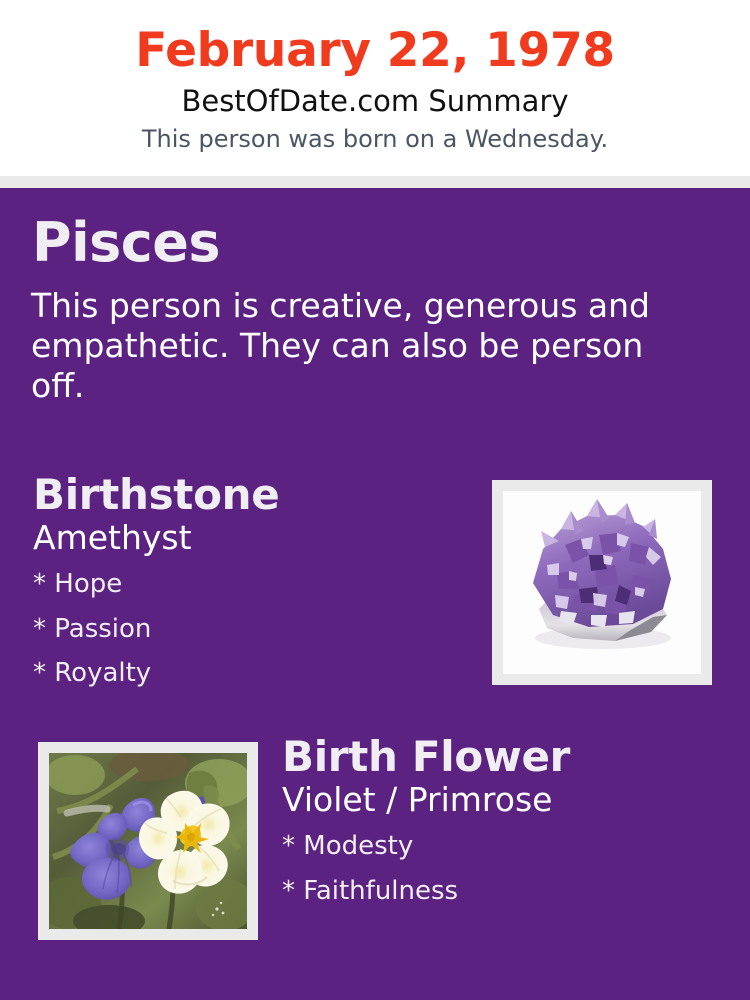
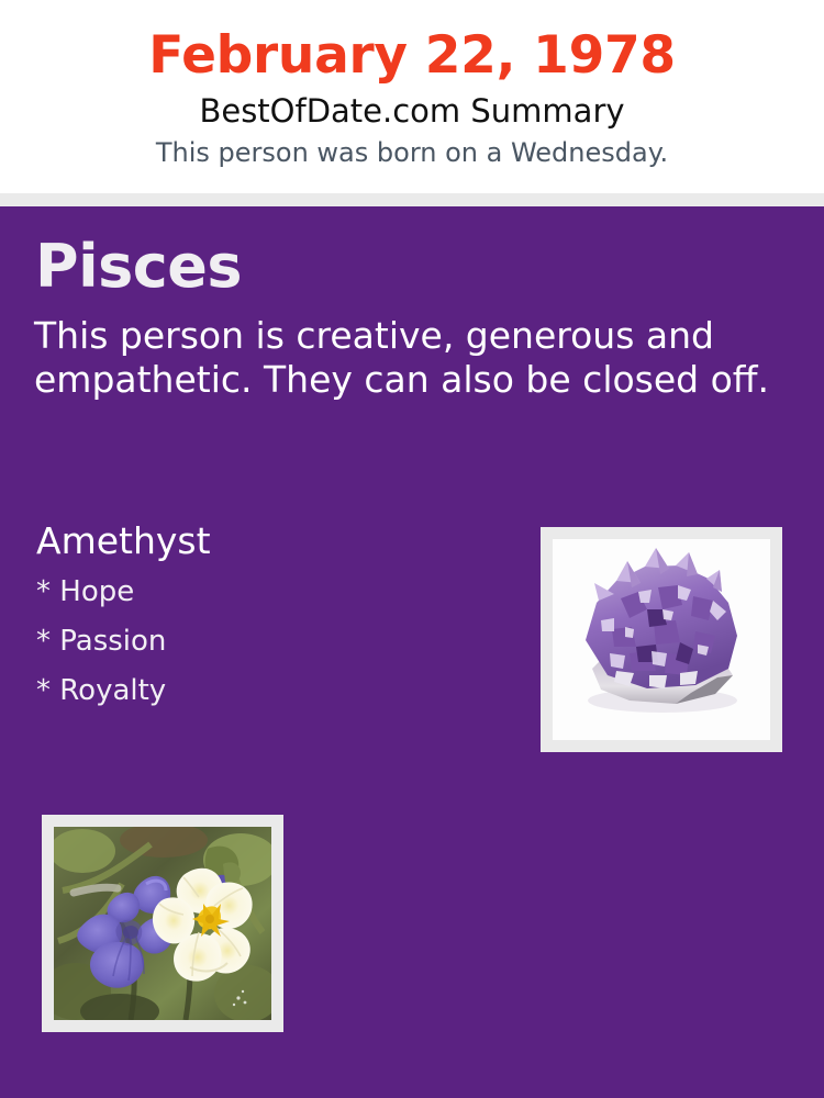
  February 22, 1978
  BestOfDate.com Summary
  This person was born on a Wednesday.
  Pisces
- This person is creative, generous and empathetic. They can also be person off.
+ This person is creative, generous and empathetic. They can also be closed off.
- Birthstone
  Amethyst
  * Hope
  * Passion
  * Royalty
- Birth Flower
- Violet / Primrose
- * Modesty
- * Faithfulness
